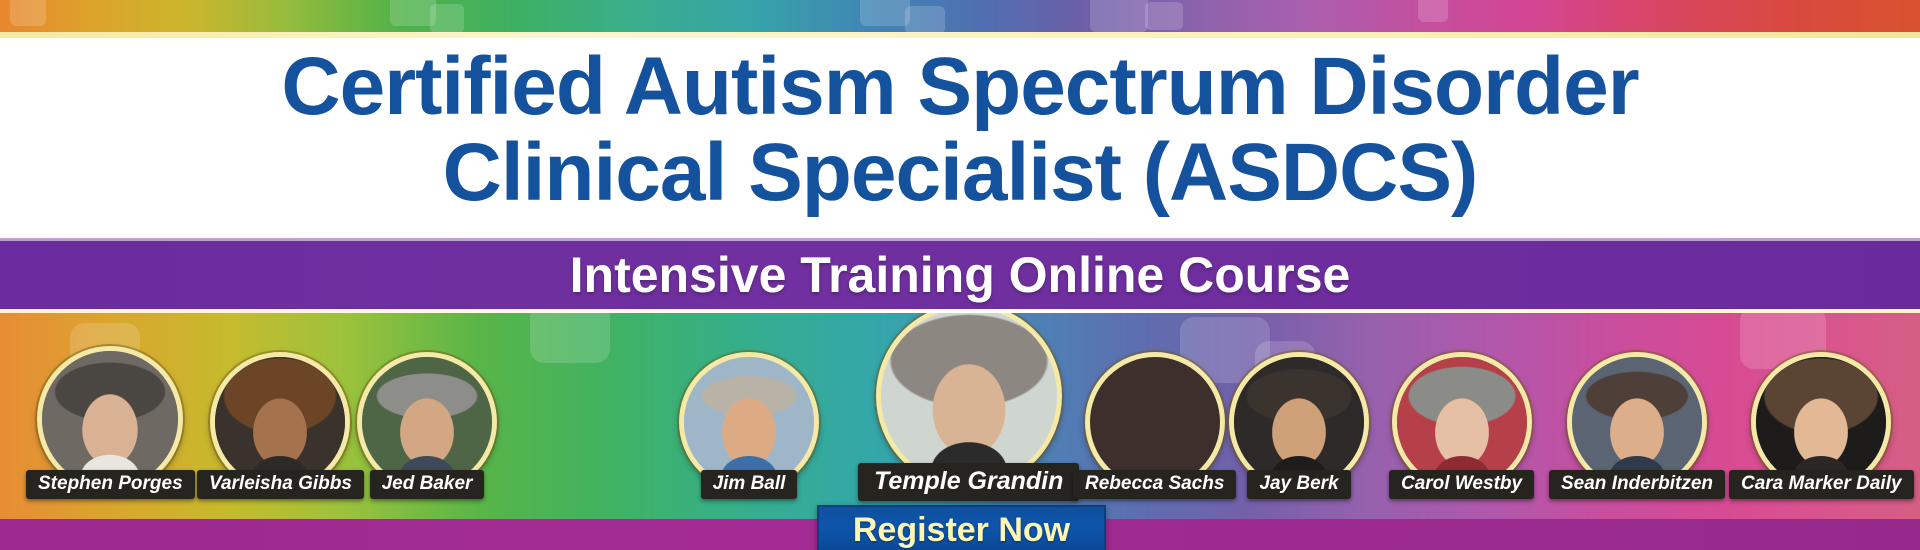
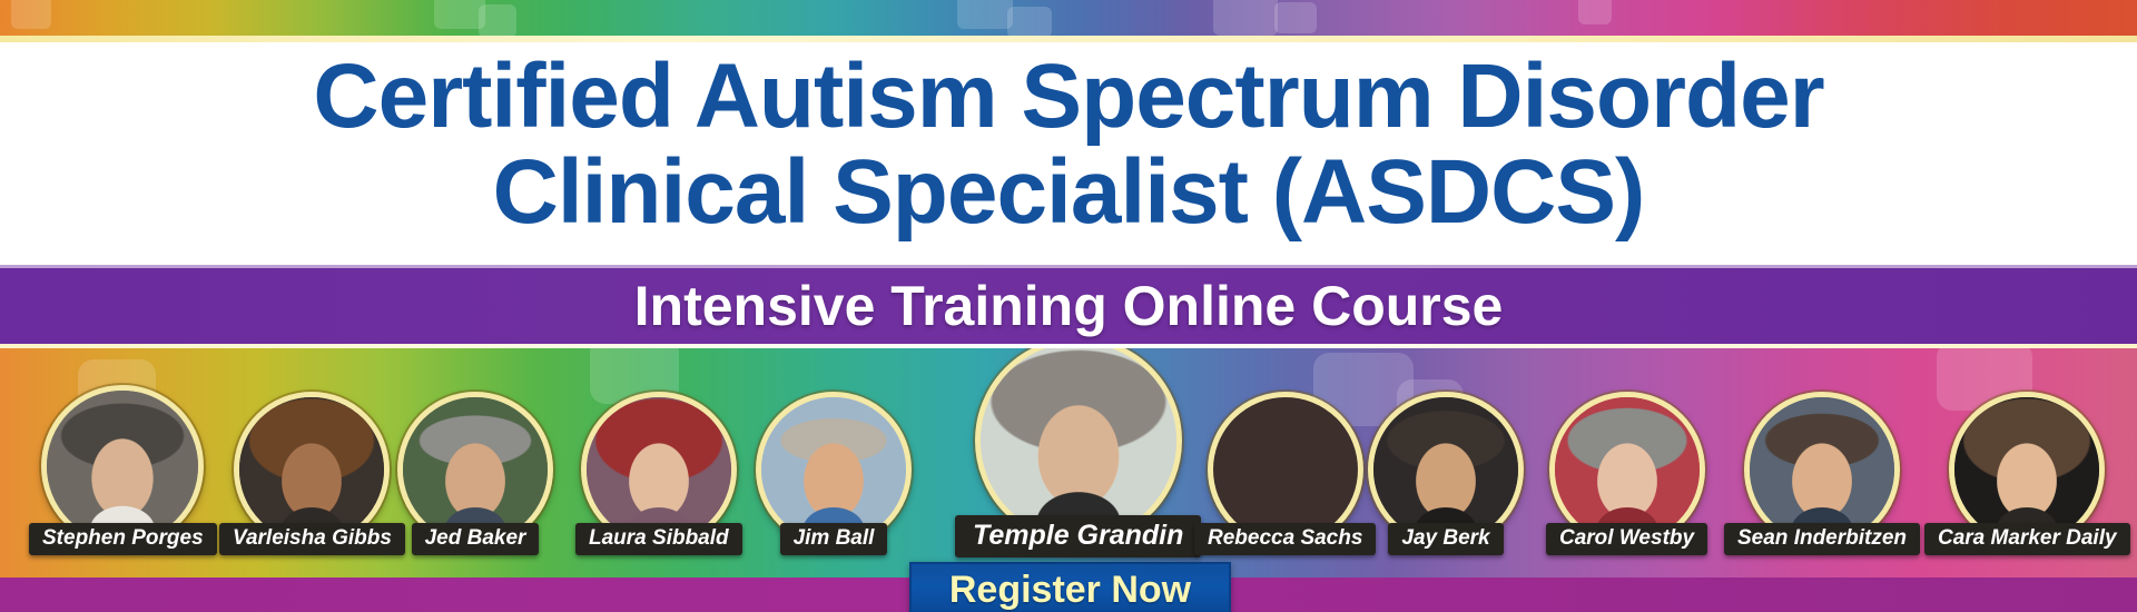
  Certified Autism Spectrum Disorder
  Clinical Specialist (ASDCS)
  Intensive Training Online Course
  Stephen Porges
  Varleisha Gibbs
  Jed Baker
+ Laura Sibbald
  Jim Ball
  Temple Grandin
  Rebecca Sachs
  Jay Berk
  Carol Westby
  Sean Inderbitzen
  Cara Marker Daily
  Register Now
